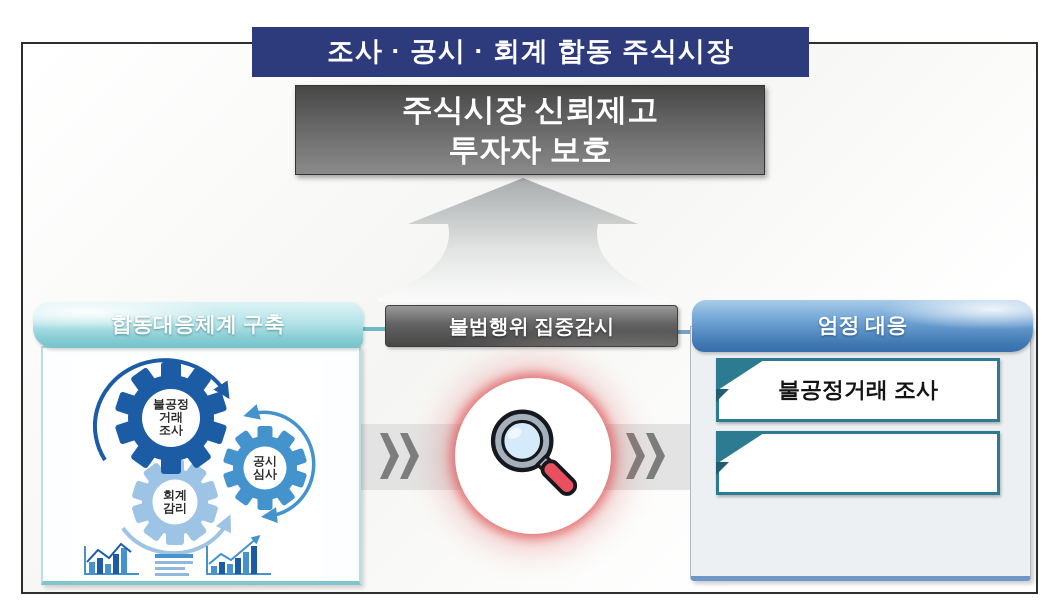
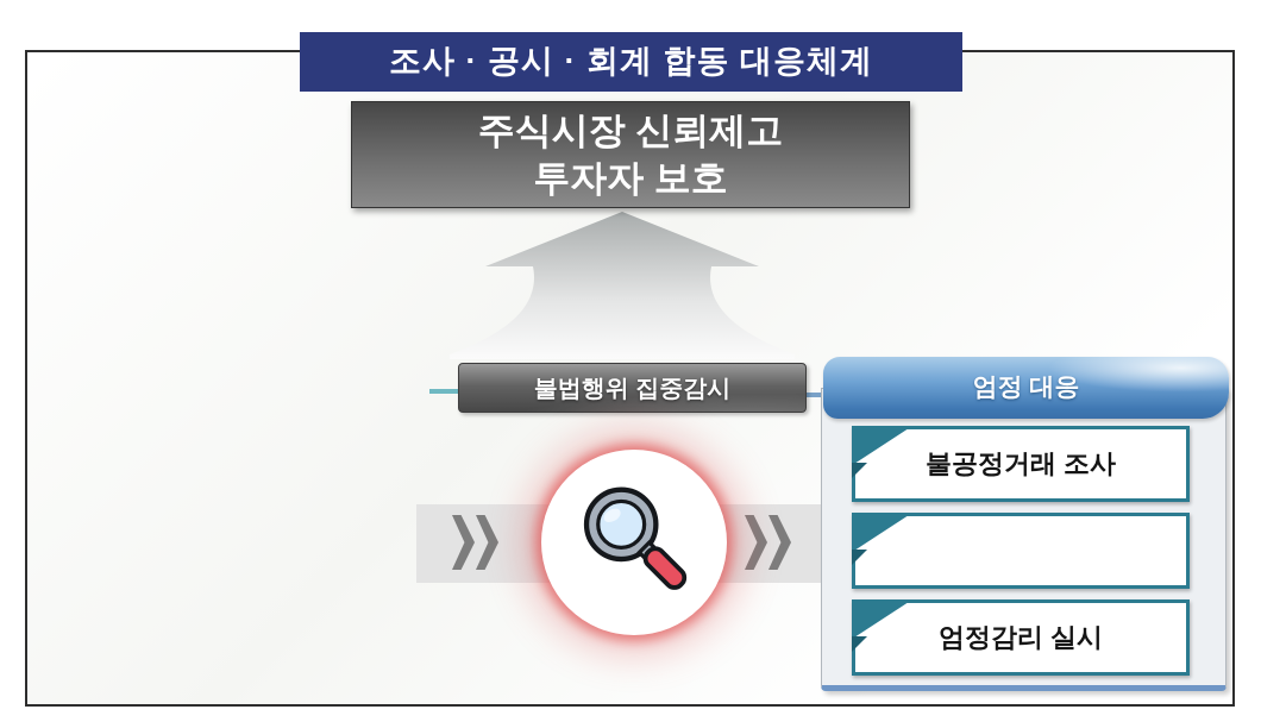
- 조사 · 공시 · 회계 합동 주식시장
+ 조사 · 공시 · 회계 합동 대응체계
  주식시장 신뢰제고
  투자자 보호
- 합동대응체계 구축
- 불공정
- 거래
- 조사
- 공시
- 심사
- 회계
- 감리
  불법행위 집중감시
  엄정 대응
  불공정거래 조사
+ 엄정감리 실시
